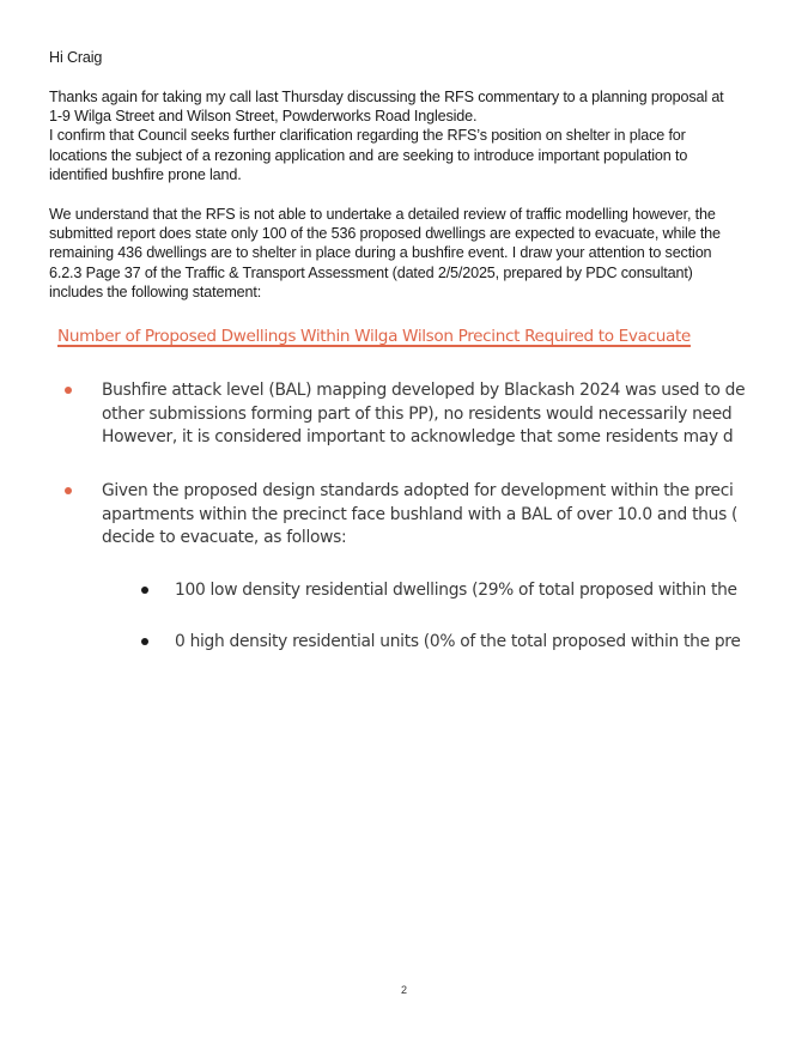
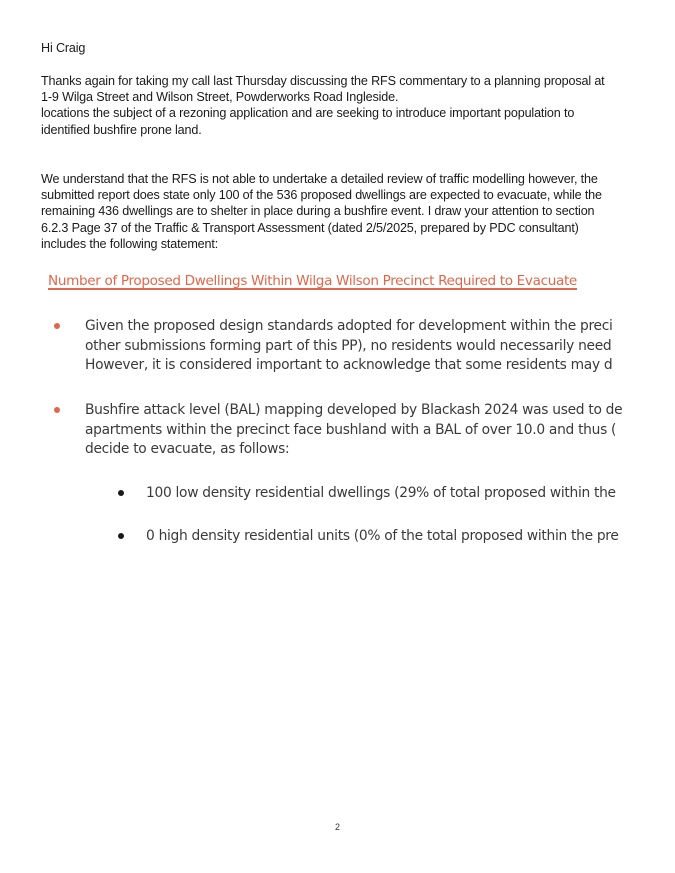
  Hi Craig
  Thanks again for taking my call last Thursday discussing the RFS commentary to a planning proposal at
  1-9 Wilga Street and Wilson Street, Powderworks Road Ingleside.
- I confirm that Council seeks further clarification regarding the RFS’s position on shelter in place for
  locations the subject of a rezoning application and are seeking to introduce important population to
  identified bushfire prone land.
  We understand that the RFS is not able to undertake a detailed review of traffic modelling however, the
  submitted report does state only 100 of the 536 proposed dwellings are expected to evacuate, while the
  remaining 436 dwellings are to shelter in place during a bushfire event. I draw your attention to section
  6.2.3 Page 37 of the Traffic & Transport Assessment (dated 2/5/2025, prepared by PDC consultant)
  includes the following statement:
  Number of Proposed Dwellings Within Wilga Wilson Precinct Required to Evacuate
- Bushfire attack level (BAL) mapping developed by Blackash 2024 was used to de
+ Given the proposed design standards adopted for development within the preci
  other submissions forming part of this PP), no residents would necessarily need
  However, it is considered important to acknowledge that some residents may d
- Given the proposed design standards adopted for development within the preci
+ Bushfire attack level (BAL) mapping developed by Blackash 2024 was used to de
  apartments within the precinct face bushland with a BAL of over 10.0 and thus (
  decide to evacuate, as follows:
  100 low density residential dwellings (29% of total proposed within the
  0 high density residential units (0% of the total proposed within the pre
  2
